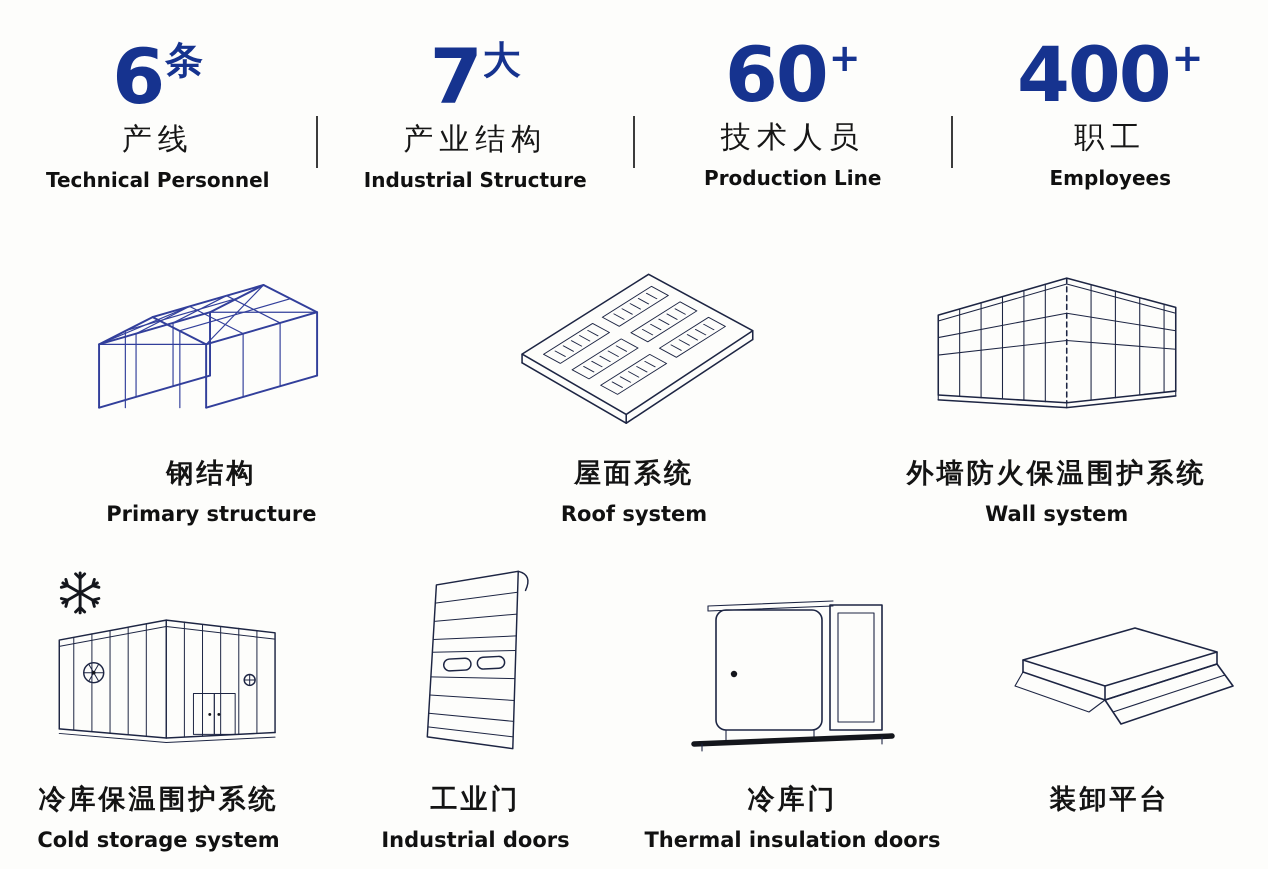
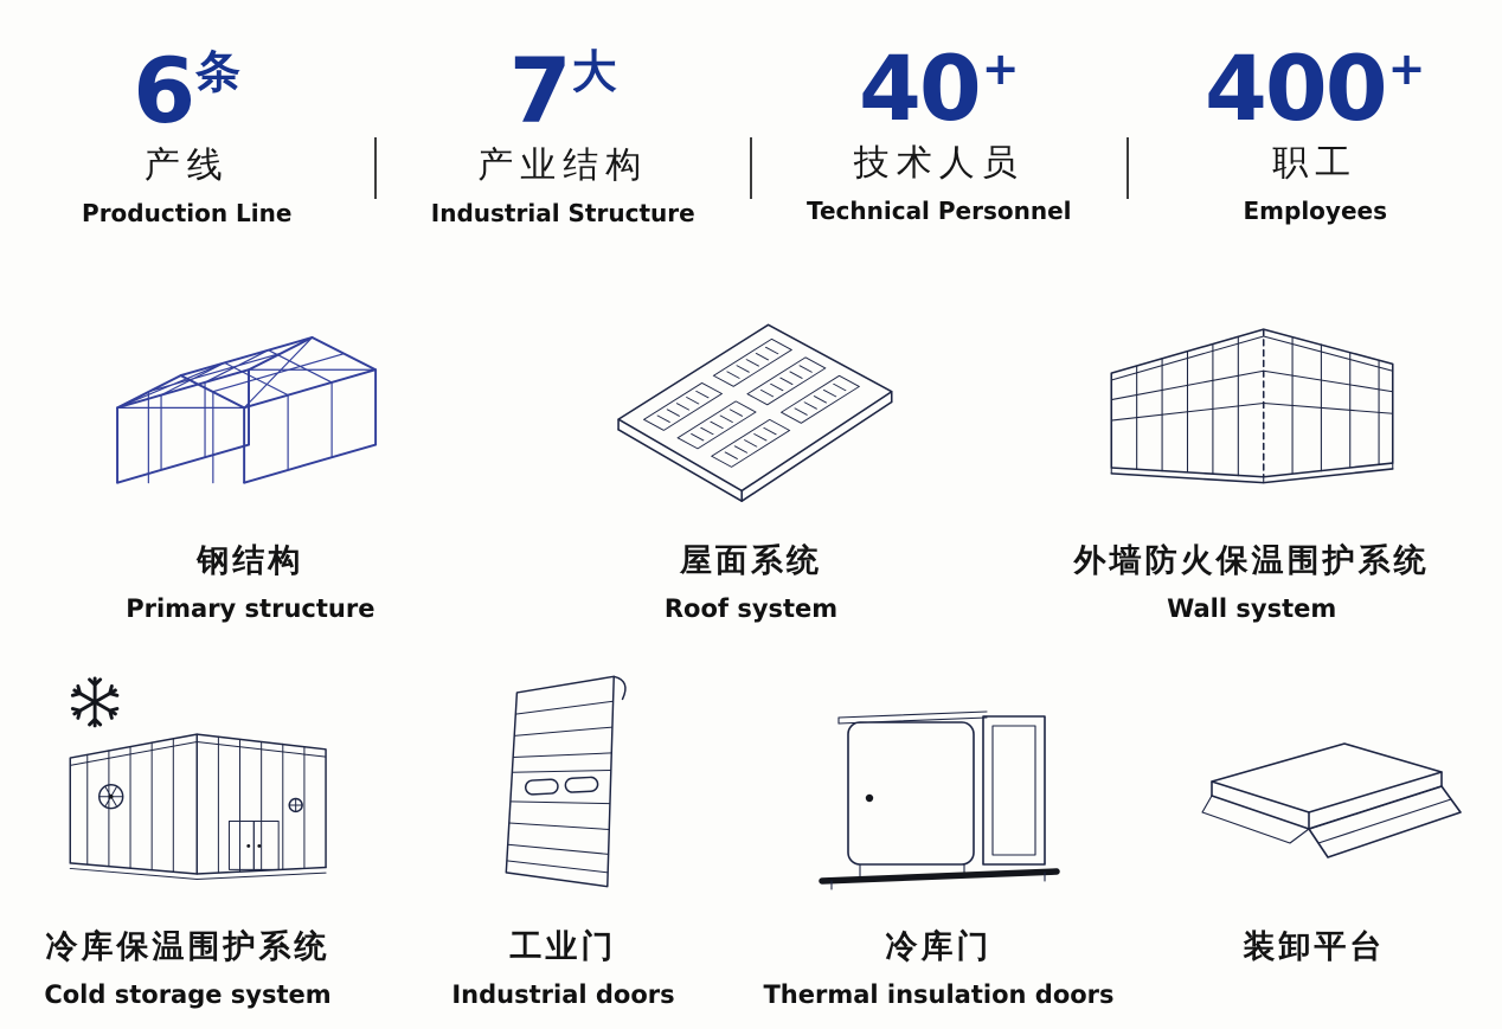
  6条
  产线
- Technical Personnel
+ Production Line
  7大
  产业结构
  Industrial Structure
- 60+
+ 40+
  技术人员
- Production Line
+ Technical Personnel
  400+
  职工
  Employees
  钢结构
  Primary structure
  屋面系统
  Roof system
  外墙防火保温围护系统
  Wall system
  冷库保温围护系统
  Cold storage system
  工业门
  Industrial doors
  冷库门
  Thermal insulation doors
  装卸平台
